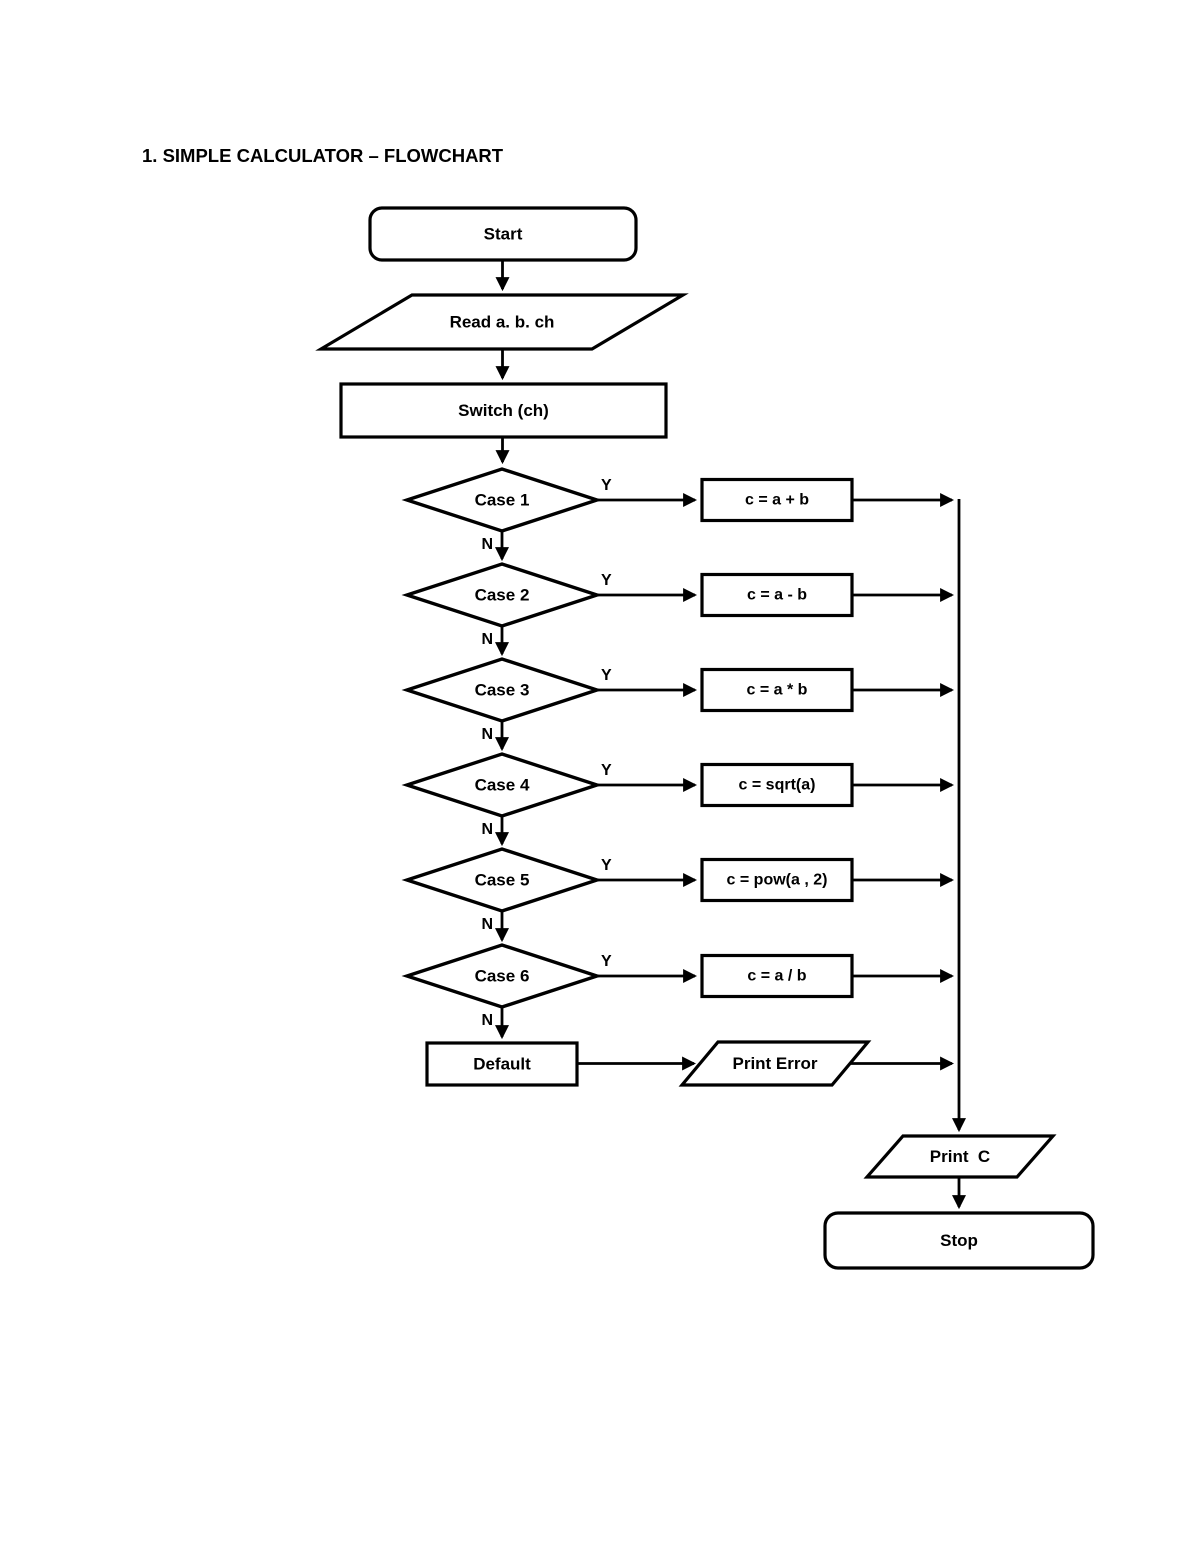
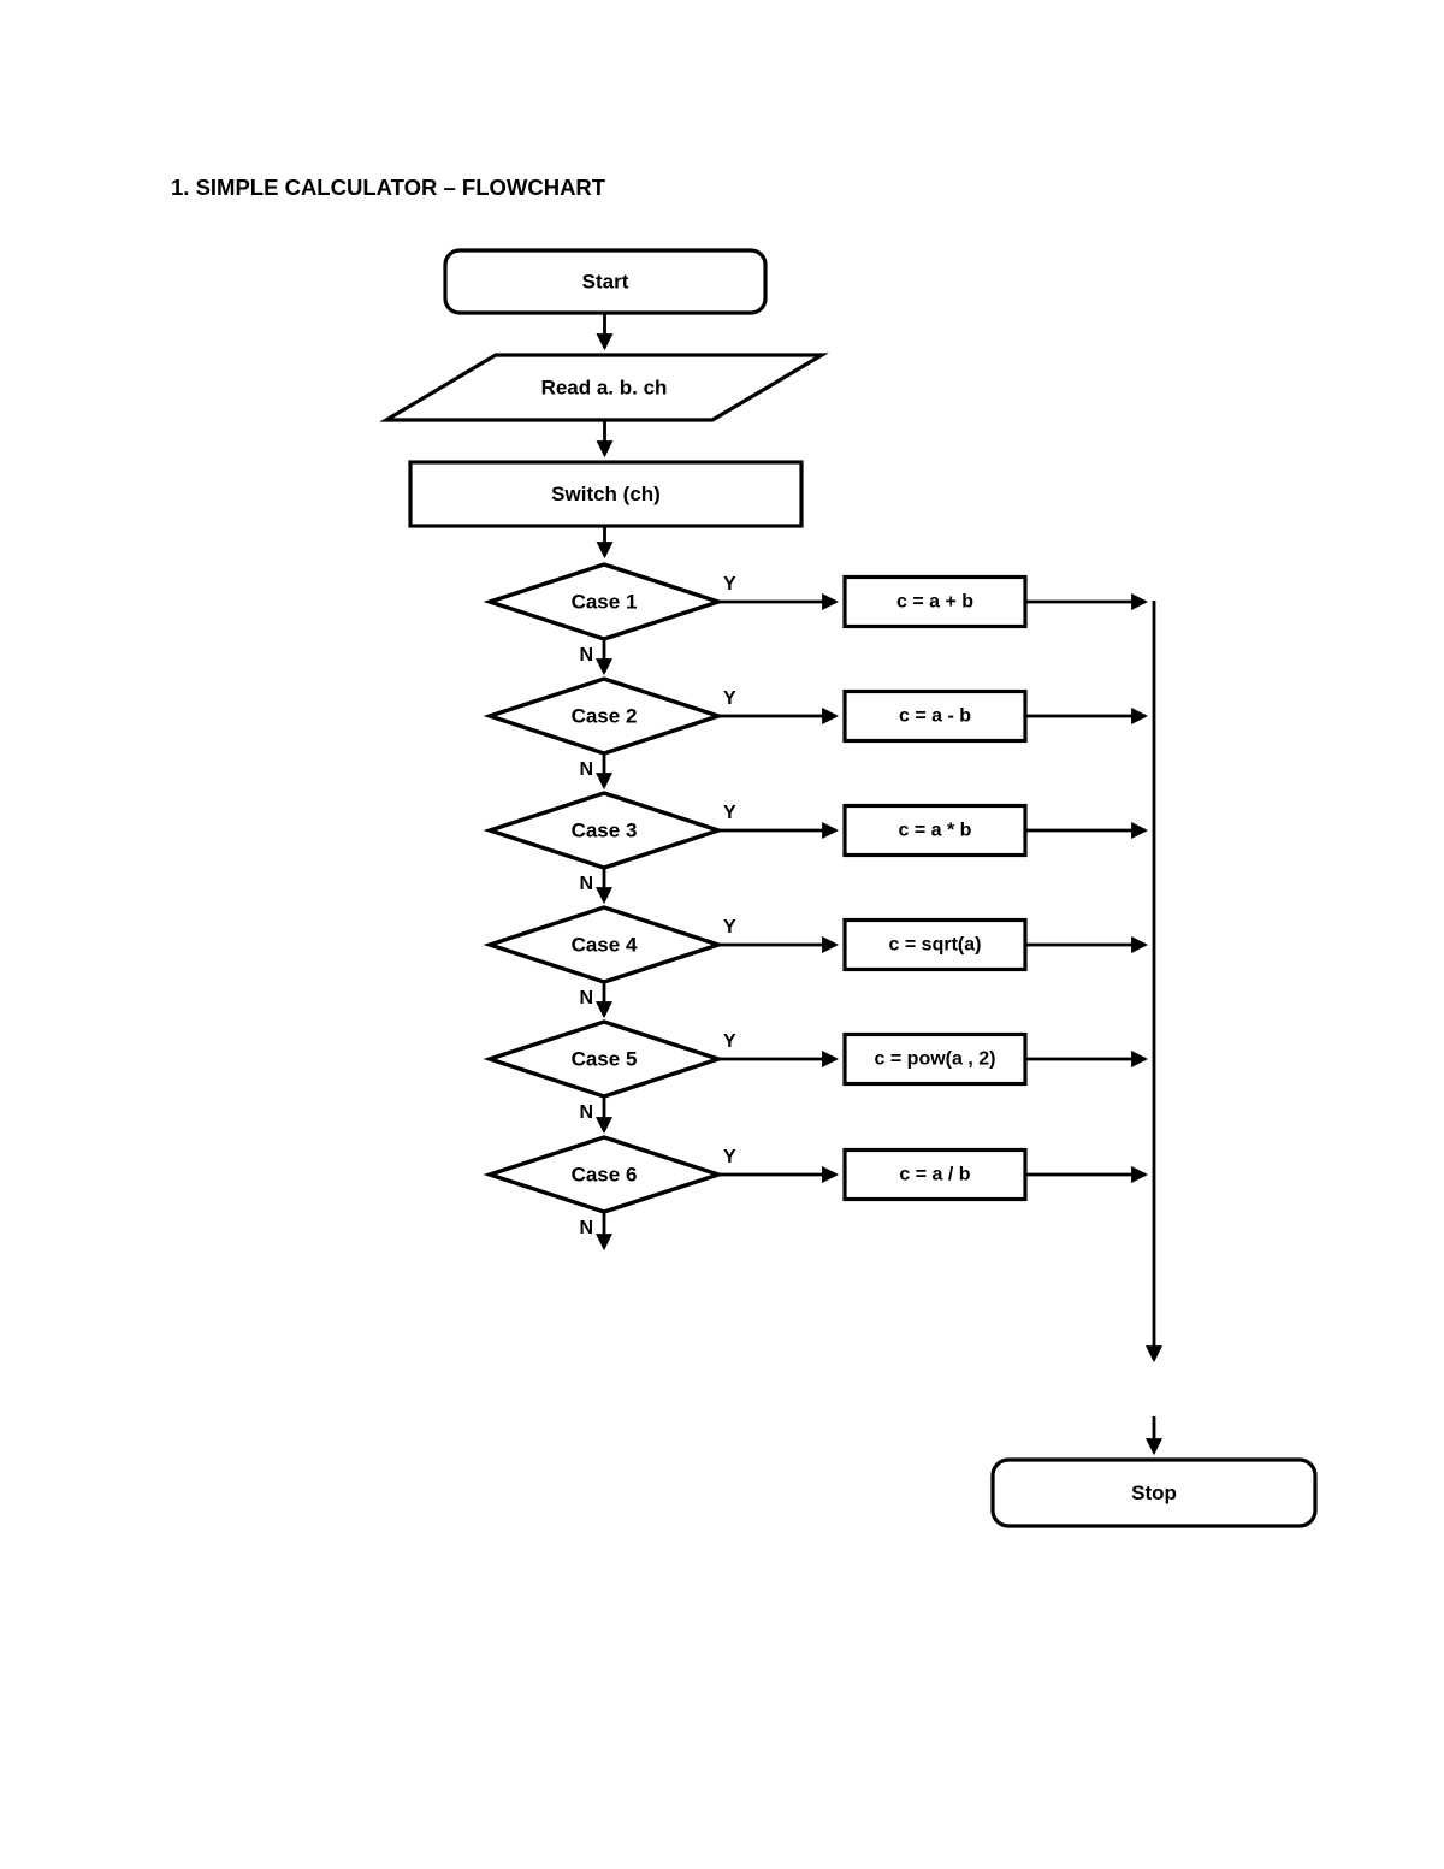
  1. SIMPLE CALCULATOR – FLOWCHART
  Start
  Read a. b. ch
  Switch (ch)
  Case 1
  Y
  c = a + b
  N
  Case 2
  Y
  c = a - b
  N
  Case 3
  Y
  c = a * b
  N
  Case 4
  Y
  c = sqrt(a)
  N
  Case 5
  Y
  c = pow(a , 2)
  N
  Case 6
  Y
  c = a / b
  N
- Default
- Print Error
- Print C
  Stop
